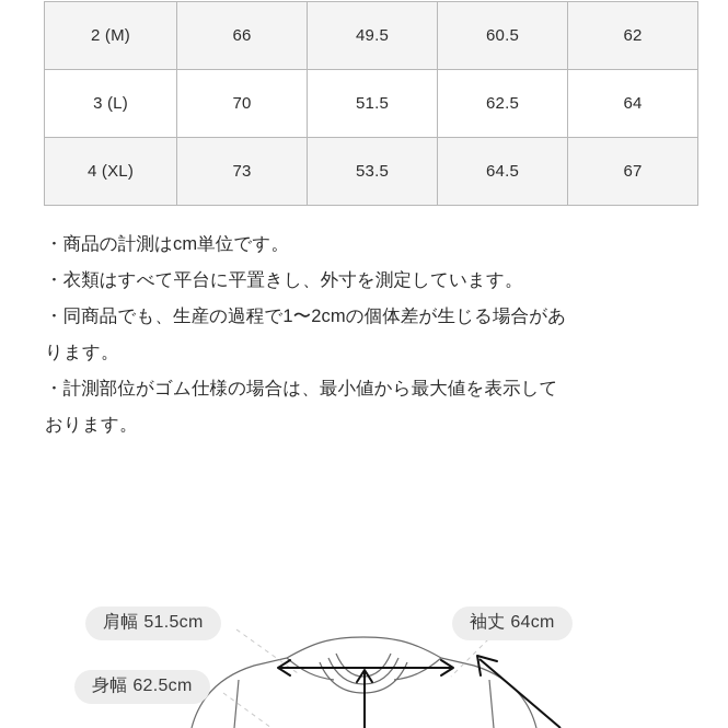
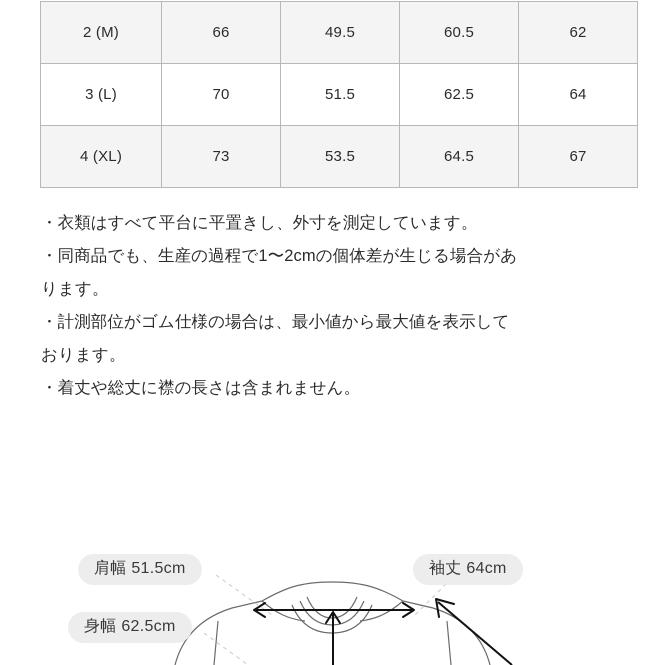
  2 (M)	66	49.5	60.5	62
  3 (L)	70	51.5	62.5	64
  4 (XL)	73	53.5	64.5	67
- ・商品の計測はcm単位です。
  ・衣類はすべて平台に平置きし、外寸を測定しています。
  ・同商品でも、生産の過程で1〜2cmの個体差が生じる場合があ
  ります。
  ・計測部位がゴム仕様の場合は、最小値から最大値を表示して
  おります。
+ ・着丈や総丈に襟の長さは含まれません。
  肩幅 51.5cm
  身幅 62.5cm
  袖丈 64cm
